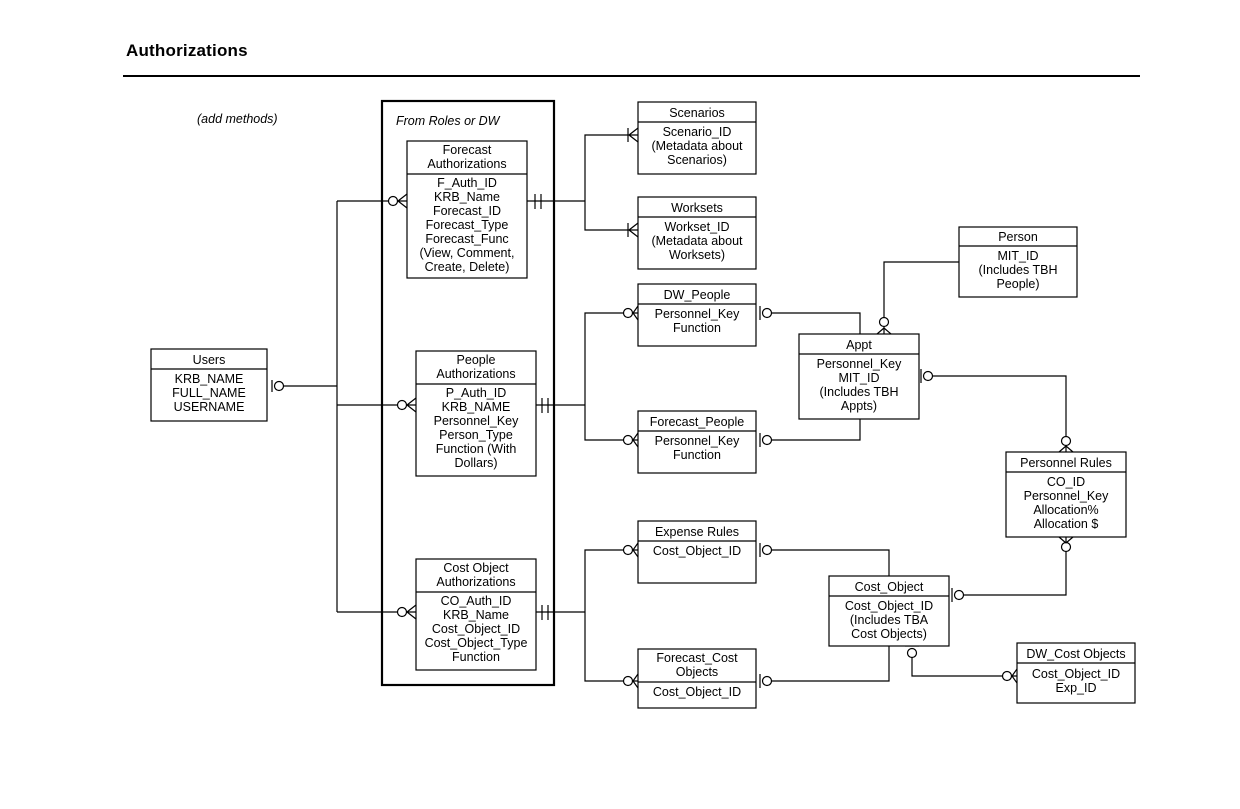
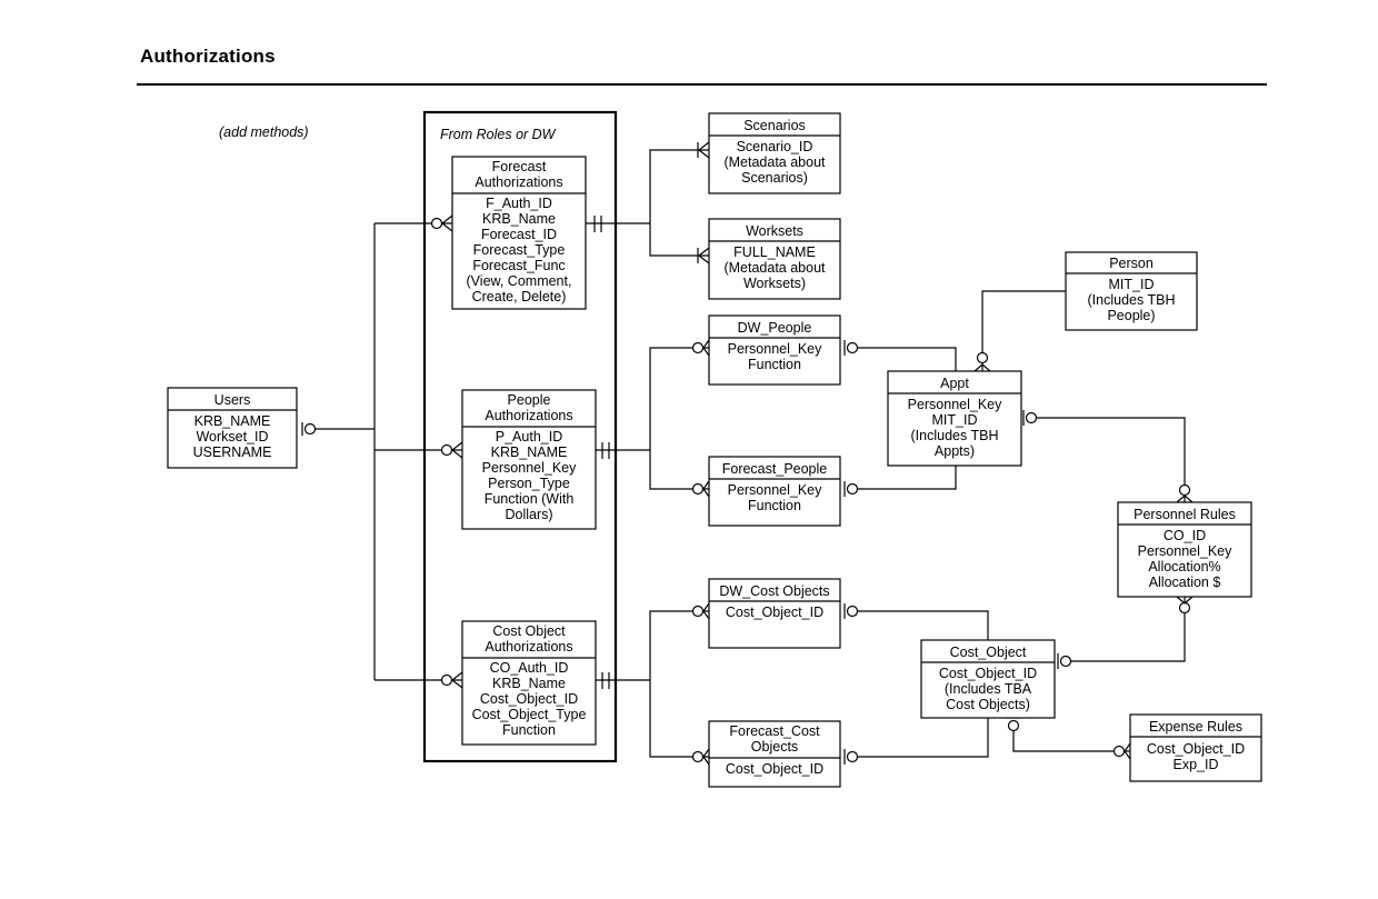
  Authorizations
  (add methods)
  From Roles or DW
  Users
  KRB_NAME
- FULL_NAME
+ Workset_ID
  USERNAME
  Forecast
  Authorizations
  F_Auth_ID
  KRB_Name
  Forecast_ID
  Forecast_Type
  Forecast_Func
  (View, Comment,
  Create, Delete)
  People
  Authorizations
  P_Auth_ID
  KRB_NAME
  Personnel_Key
  Person_Type
  Function (With
  Dollars)
  Cost Object
  Authorizations
  CO_Auth_ID
  KRB_Name
  Cost_Object_ID
  Cost_Object_Type
  Function
  Scenarios
  Scenario_ID
  (Metadata about
  Scenarios)
  Worksets
- Workset_ID
+ FULL_NAME
  (Metadata about
  Worksets)
  DW_People
  Personnel_Key
  Function
  Forecast_People
  Personnel_Key
  Function
- Expense Rules
+ DW_Cost Objects
  Cost_Object_ID
  Forecast_Cost
  Objects
  Cost_Object_ID
  Person
  MIT_ID
  (Includes TBH
  People)
  Appt
  Personnel_Key
  MIT_ID
  (Includes TBH
  Appts)
  Personnel Rules
  CO_ID
  Personnel_Key
  Allocation%
  Allocation $
  Cost_Object
  Cost_Object_ID
  (Includes TBA
  Cost Objects)
- DW_Cost Objects
+ Expense Rules
  Cost_Object_ID
  Exp_ID
